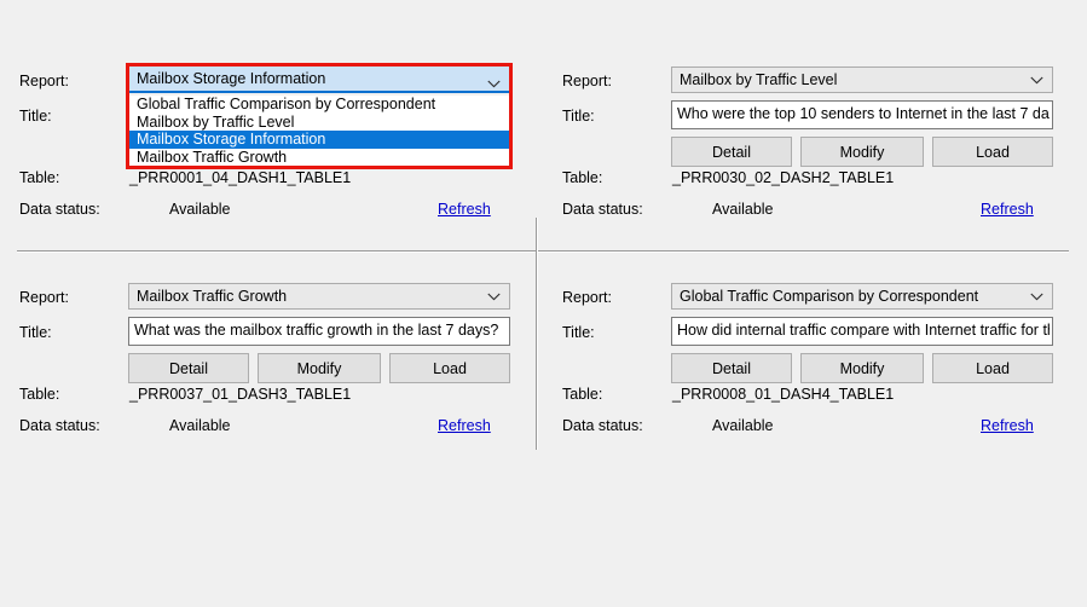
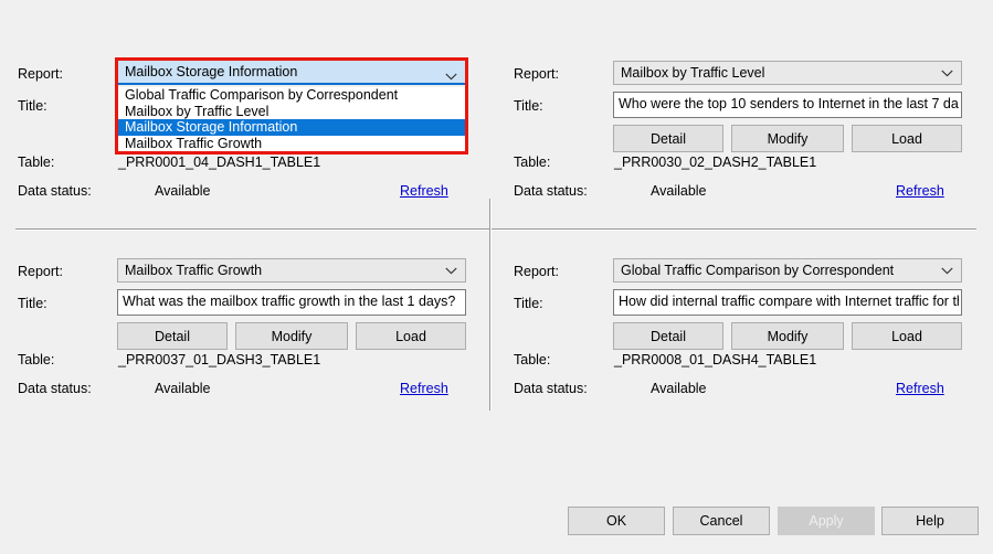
  Report:
  Title:
  Table:
  Data status:
  _PRR0001_04_DASH1_TABLE1
  Available
  Refresh
  Mailbox Storage Information
  Global Traffic Comparison by Correspondent
  Mailbox by Traffic Level
  Mailbox Storage Information
  Mailbox Traffic Growth
  Report:
  Title:
  Table:
  Data status:
  Mailbox by Traffic Level
  Who were the top 10 senders to Internet in the last 7 da
  Detail
  Modify
  Load
  _PRR0030_02_DASH2_TABLE1
  Available
  Refresh
  Report:
  Title:
  Table:
  Data status:
  Mailbox Traffic Growth
- What was the mailbox traffic growth in the last 7 days?
+ What was the mailbox traffic growth in the last 1 days?
  Detail
  Modify
  Load
  _PRR0037_01_DASH3_TABLE1
  Available
  Refresh
  Report:
  Title:
  Table:
  Data status:
  Global Traffic Comparison by Correspondent
  How did internal traffic compare with Internet traffic for t
  Detail
  Modify
  Load
  _PRR0008_01_DASH4_TABLE1
  Available
  Refresh
+ OK
+ Cancel
+ Apply
+ Help
